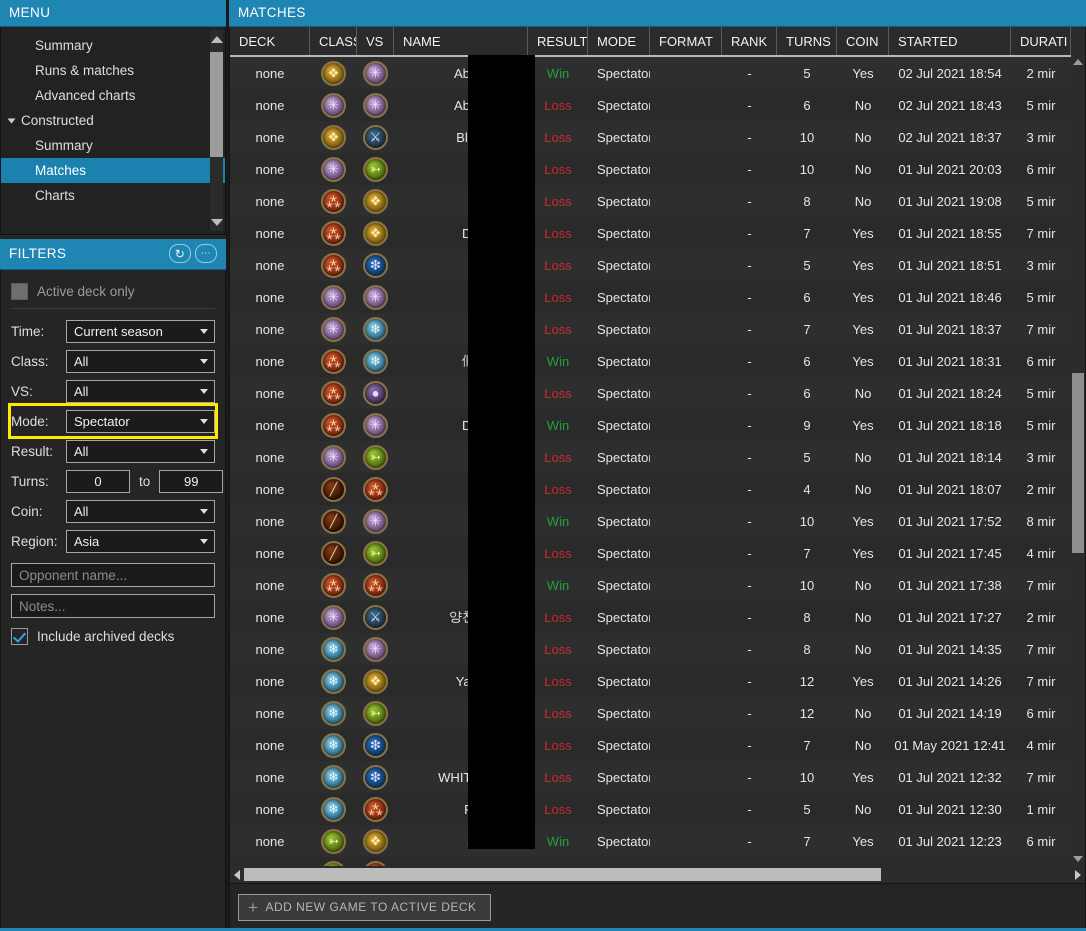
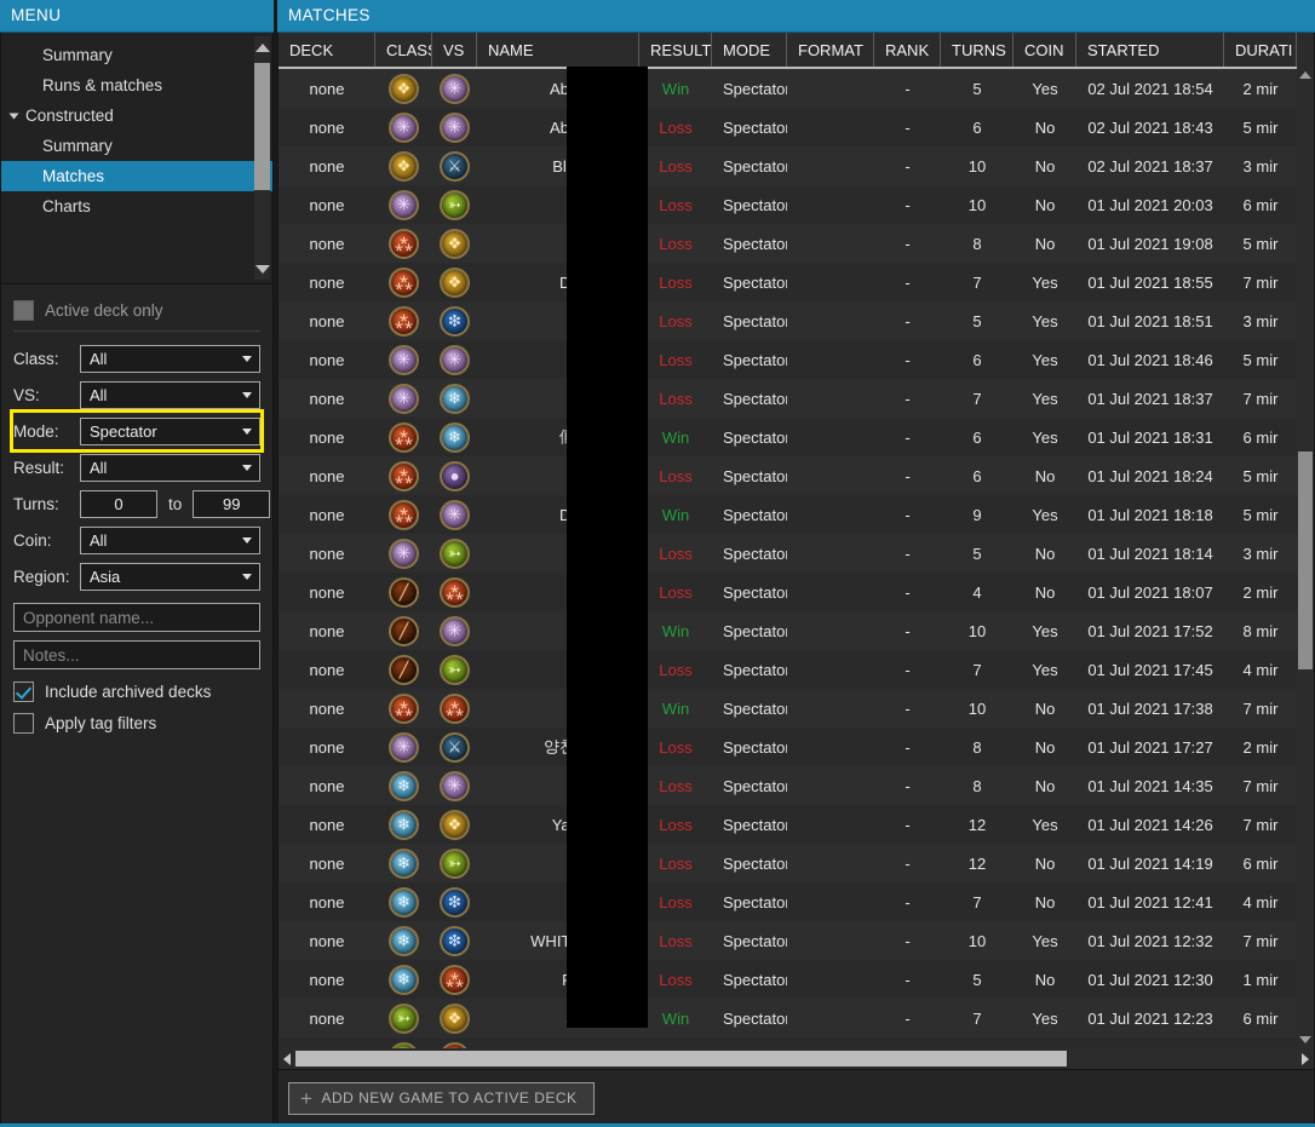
  MENU
  Summary
  Runs & matches
- Advanced charts
  Constructed
  Summary
  Matches
  Charts
- FILTERS
- ↻
- ⋯
  Active deck only
- Time:
- Current season
  Class:
  All
  VS:
  All
  Mode:
  Spectator
  Result:
  All
  Turns:
  0
  to
  99
  Coin:
  All
  Region:
  Asia
  Opponent name...
  Notes...
  Include archived decks
+ Apply tag filters
  MATCHES
  DECK
  CLAS
  VS
  NAME
  RESULT
  MODE
  FORMAT
  RANK
  TURNS
  COIN
  STARTED
  DURATI
  none
  ❖
  ✳
  Win
  Spectato
  -
  5
  Yes
  02 Jul 2021 18:54
  2 mir
  none
  ✳
  ✳
  Loss
  Spectato
  -
  6
  No
  02 Jul 2021 18:43
  5 mir
  none
  ❖
  ⚔
  Loss
  Spectato
  -
  10
  No
  02 Jul 2021 18:37
  3 mir
  none
  ✳
  ➳
  Loss
  Spectato
  -
  10
  No
  01 Jul 2021 20:03
  6 mir
  none
  ⁂
  ❖
  Loss
  Spectato
  -
  8
  No
  01 Jul 2021 19:08
  5 mir
  none
  ⁂
  ❖
  Loss
  Spectato
  -
  7
  Yes
  01 Jul 2021 18:55
  7 mir
  none
  ⁂
  ❇
  Loss
  Spectato
  -
  5
  Yes
  01 Jul 2021 18:51
  3 mir
  none
  ✳
  ✳
  Loss
  Spectato
  -
  6
  Yes
  01 Jul 2021 18:46
  5 mir
  none
  ✳
  ❄
  Loss
  Spectato
  -
  7
  Yes
  01 Jul 2021 18:37
  7 mir
  none
  ⁂
  ❄
  Win
  Spectato
  -
  6
  Yes
  01 Jul 2021 18:31
  6 mir
  none
  ⁂
  ●
  Loss
  Spectato
  -
  6
  No
  01 Jul 2021 18:24
  5 mir
  none
  ⁂
  ✳
  Win
  Spectato
  -
  9
  Yes
  01 Jul 2021 18:18
  5 mir
  none
  ✳
  ➳
  Loss
  Spectato
  -
  5
  No
  01 Jul 2021 18:14
  3 mir
  none
  ╱
  ⁂
  Loss
  Spectato
  -
  4
  No
  01 Jul 2021 18:07
  2 mir
  none
  ╱
  ✳
  Win
  Spectato
  -
  10
  Yes
  01 Jul 2021 17:52
  8 mir
  none
  ╱
  ➳
  Loss
  Spectato
  -
  7
  Yes
  01 Jul 2021 17:45
  4 mir
  none
  ⁂
  ⁂
  Win
  Spectato
  -
  10
  No
  01 Jul 2021 17:38
  7 mir
  none
  ✳
  ⚔
  Loss
  Spectato
  -
  8
  No
  01 Jul 2021 17:27
  2 mir
  none
  ❄
  ✳
  Loss
  Spectato
  -
  8
  No
  01 Jul 2021 14:35
  7 mir
  none
  ❄
  ❖
  Loss
  Spectato
  -
  12
  Yes
  01 Jul 2021 14:26
  7 mir
  none
  ❄
  ➳
  Loss
  Spectato
  -
  12
  No
  01 Jul 2021 14:19
  6 mir
  none
  ❄
  ❇
  Loss
  Spectato
  -
  7
  No
- 01 May 2021 12:41
+ 01 Jul 2021 12:41
  4 mir
  none
  ❄
  ❇
  Loss
  Spectato
  -
  10
  Yes
  01 Jul 2021 12:32
  7 mir
  none
  ❄
  ⁂
  Loss
  Spectato
  -
  5
  No
  01 Jul 2021 12:30
  1 mir
  none
  ➳
  ❖
  Win
  Spectato
  -
  7
  Yes
  01 Jul 2021 12:23
  6 mir
  +
  ADD NEW GAME TO ACTIVE DECK
